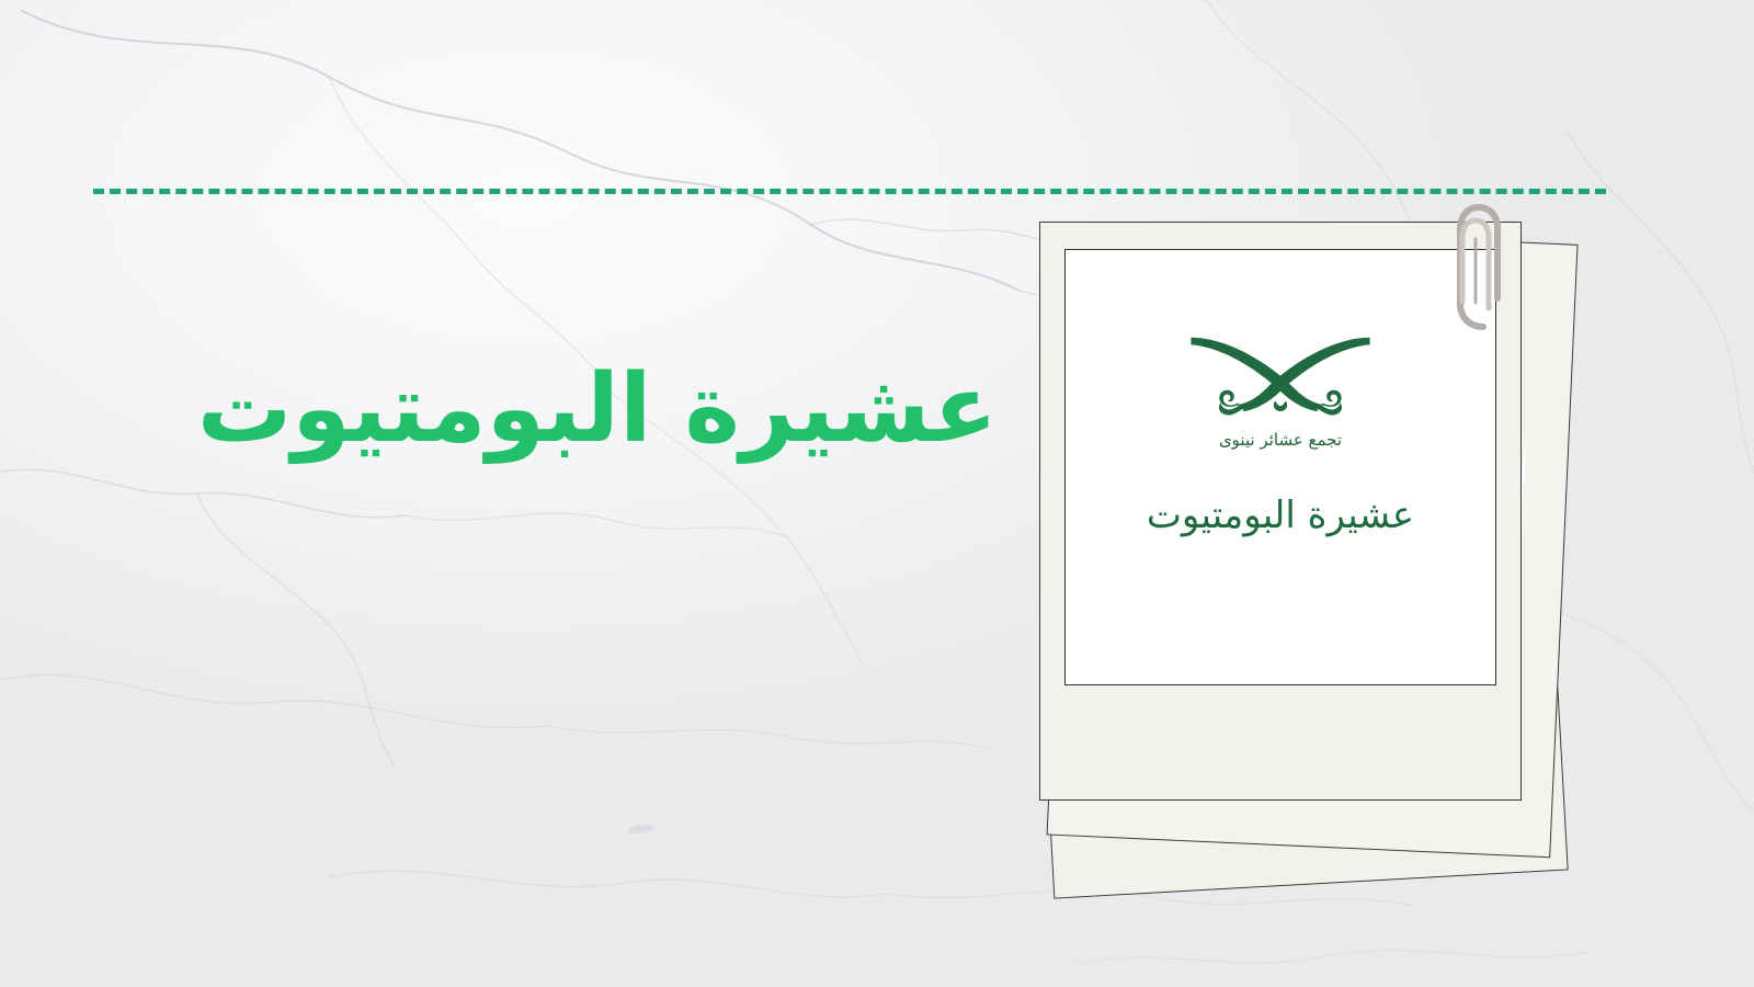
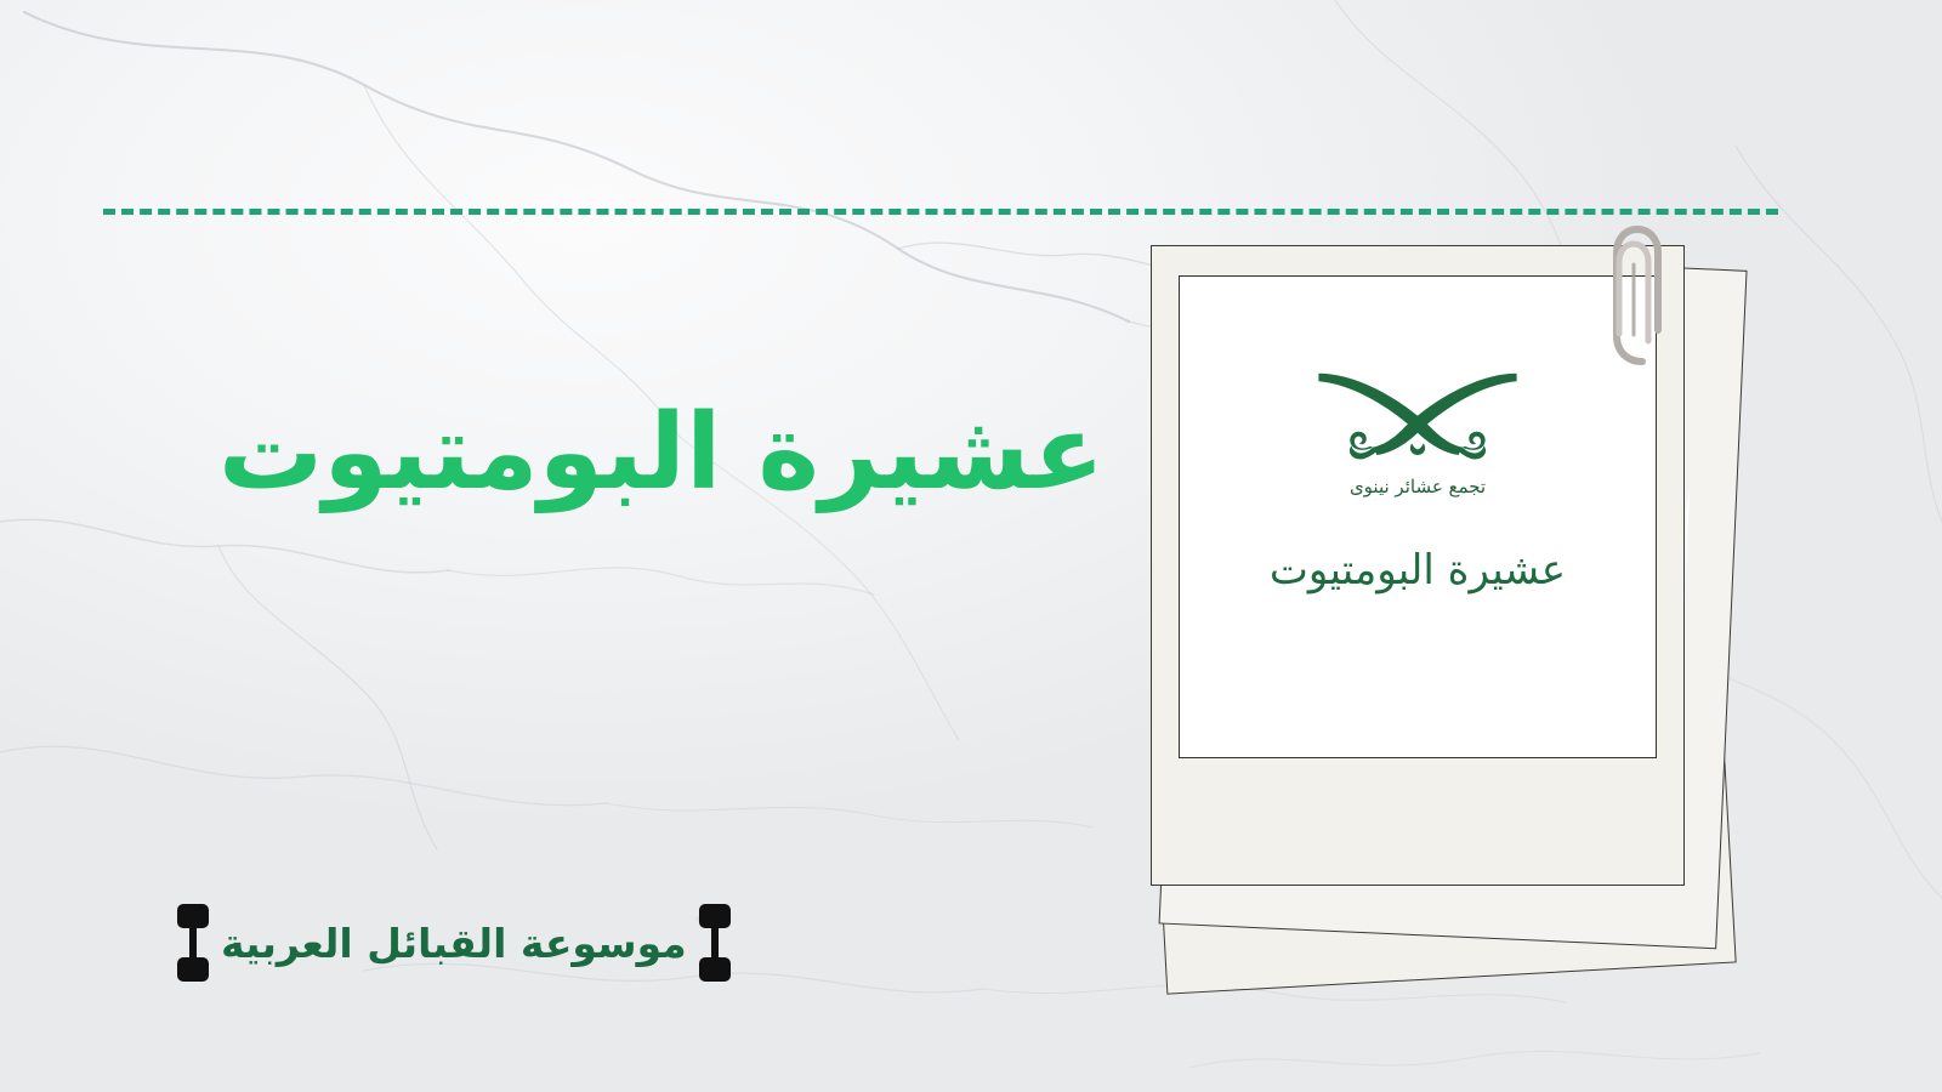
  عشيرة البومتيوت
+ موسوعة القبائل العربية
  تجمع عشائر نينوى
  عشيرة البومتيوت
